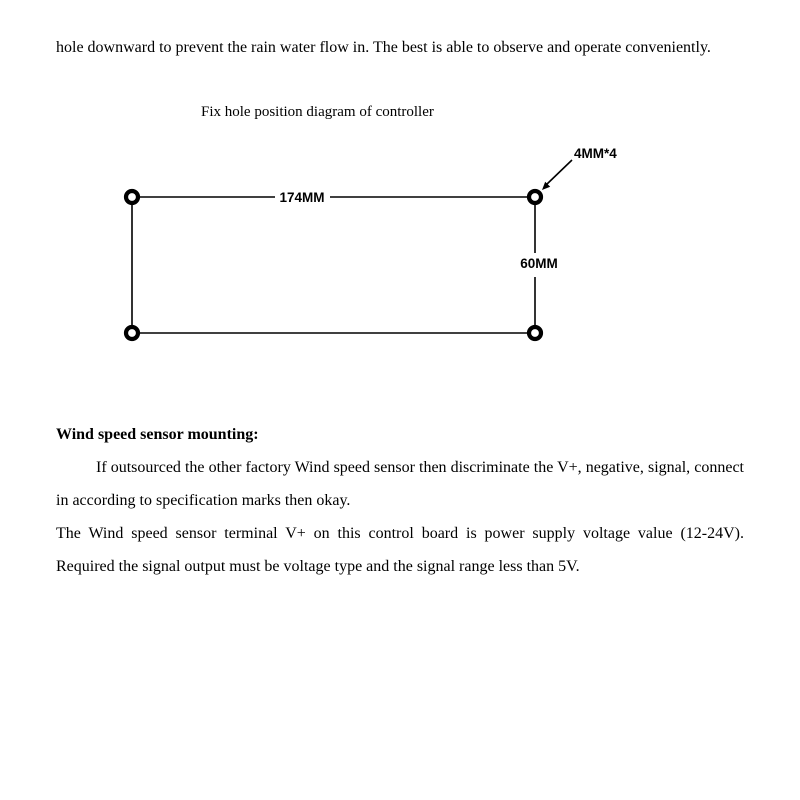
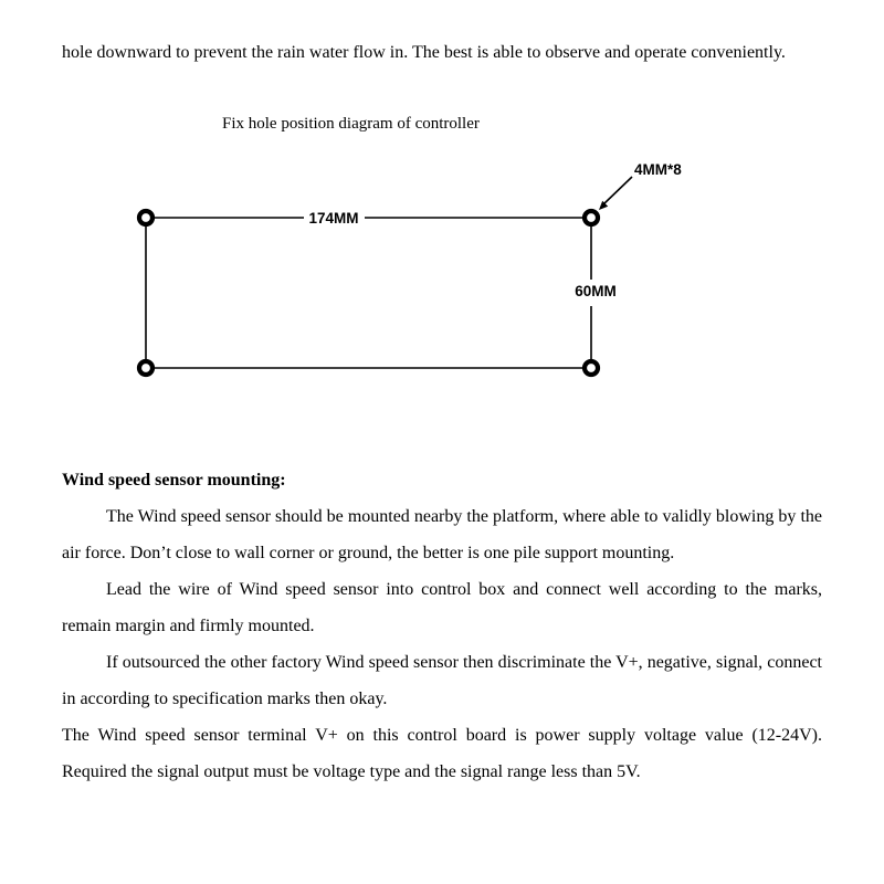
  hole downward to prevent the rain water flow in. The best is able to observe and operate conveniently.
  Fix hole position diagram of controller
- 4MM*4
+ 4MM*8
  174MM
  60MM
  Wind speed sensor mounting:
+ The Wind speed sensor should be mounted nearby the platform, where able to validly blowing by the air force. Don’t close to wall corner or ground, the better is one pile support mounting.
+ Lead the wire of Wind speed sensor into control box and connect well according to the marks, remain margin and firmly mounted.
  If outsourced the other factory Wind speed sensor then discriminate the V+, negative, signal, connect in according to specification marks then okay.
  The Wind speed sensor terminal V+ on this control board is power supply voltage value (12-24V). Required the signal output must be voltage type and the signal range less than 5V.
